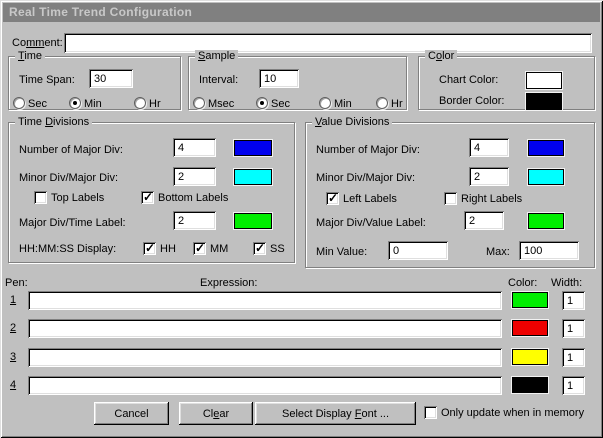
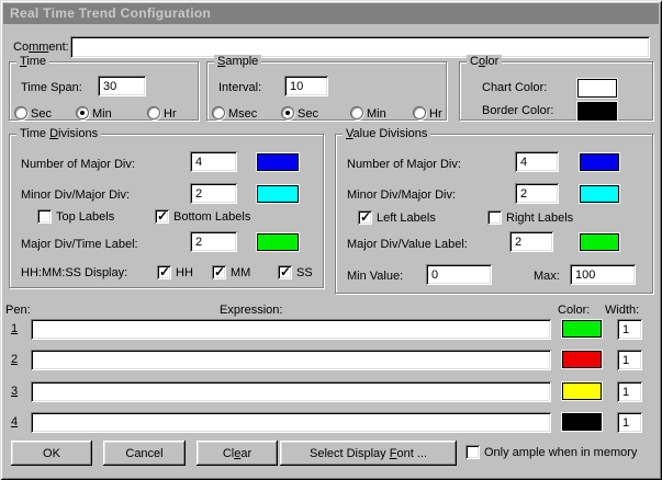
  Real Time Trend Configuration
  Comment:
  Time
  Time Span:
  30
  Sec
  Min
  Hr
  Sample
  Interval:
  10
  Msec
  Sec
  Min
  Hr
  Color
  Chart Color:
  Border Color:
  Time Divisions
  Number of Major Div:
  4
  Minor Div/Major Div:
  2
  Top Labels
  Bottom Labels
  Major Div/Time Label:
  2
  HH:MM:SS Display:
  HH
  MM
  SS
  Value Divisions
  Number of Major Div:
  4
  Minor Div/Major Div:
  2
  Left Labels
  Right Labels
  Major Div/Value Label:
  2
  Min Value:
  0
  Max:
  100
  Pen:
  Expression:
  Color:
  Width:
  1
  1
  2
  1
  3
  1
  4
  1
+ OK
  Cancel
  Clear
  Select Display Font ...
- Only update when in memory
+ Only ample when in memory
